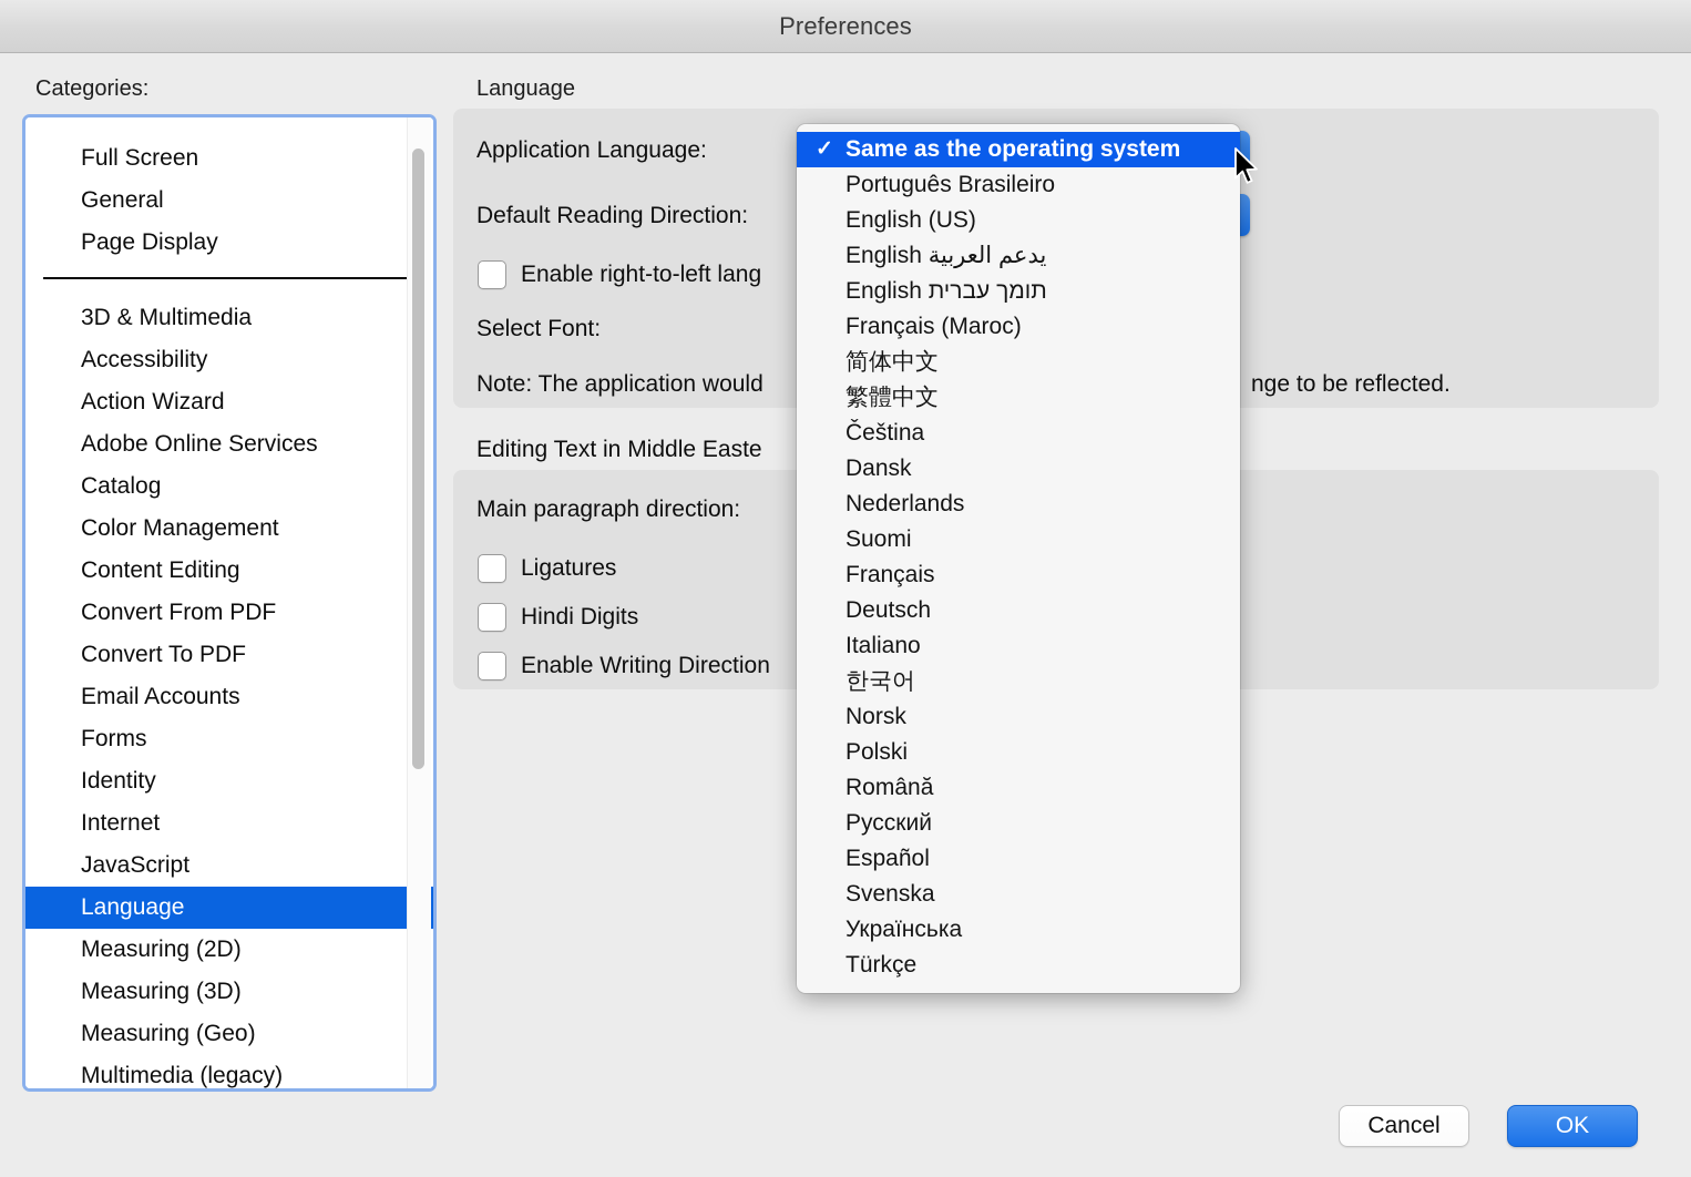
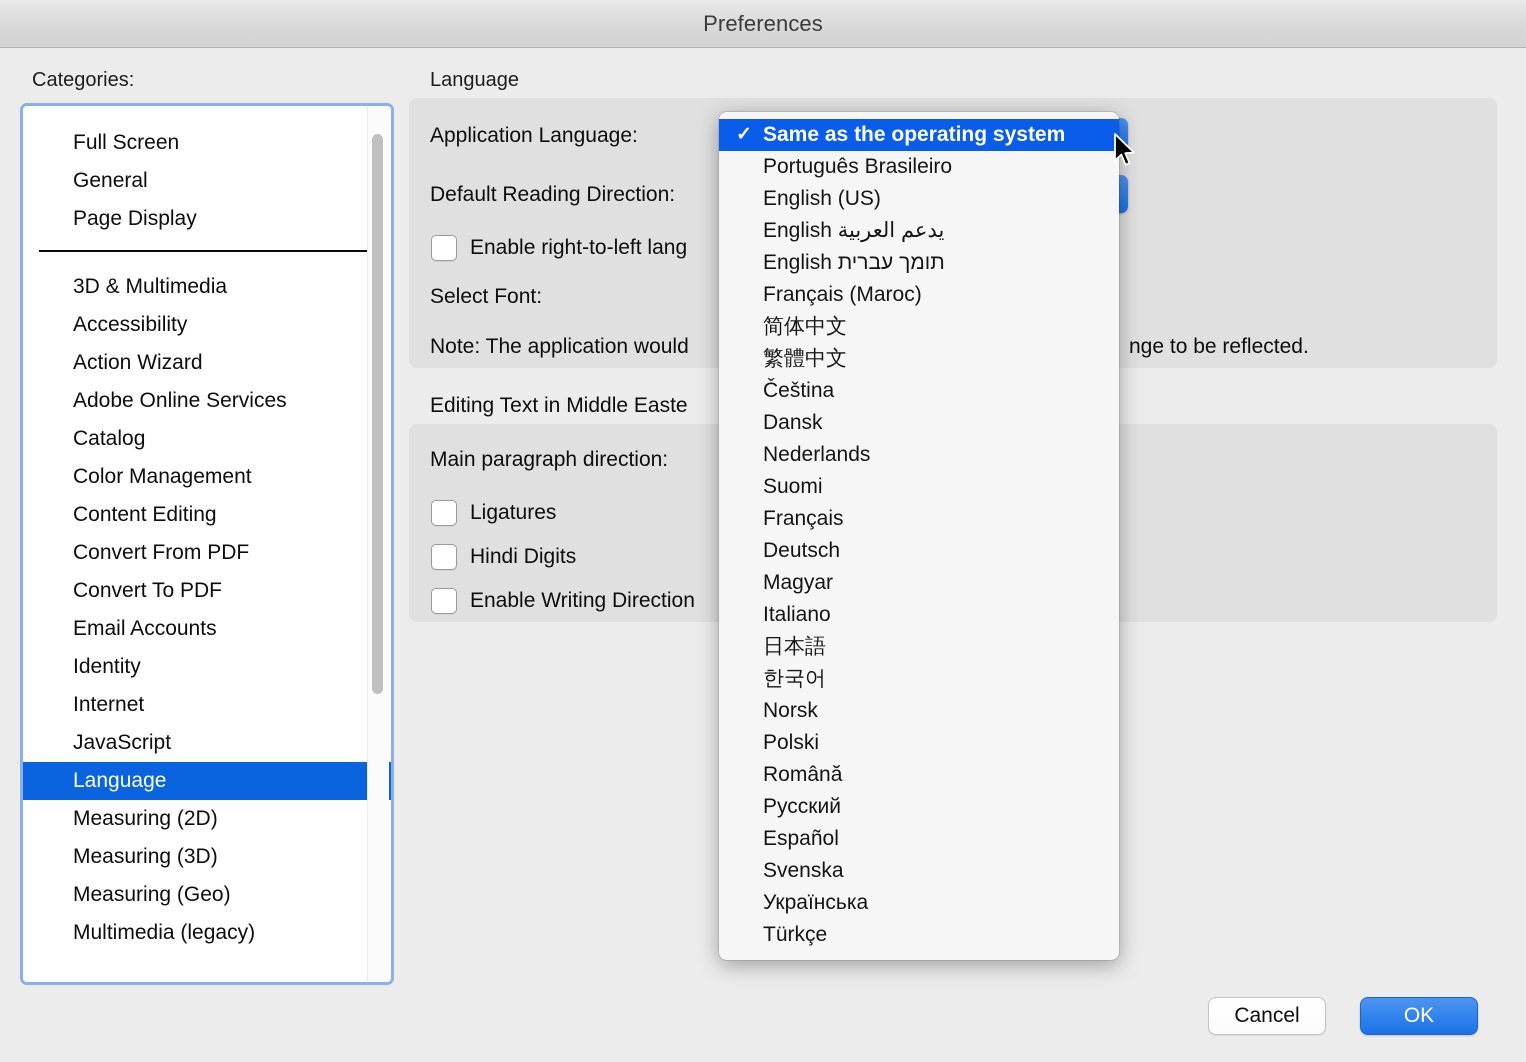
  Preferences
  Categories:
  Full Screen
  General
  Page Display
  3D & Multimedia
  Accessibility
  Action Wizard
  Adobe Online Services
  Catalog
  Color Management
  Content Editing
  Convert From PDF
  Convert To PDF
  Email Accounts
- Forms
  Identity
  Internet
  JavaScript
  Language
  Measuring (2D)
  Measuring (3D)
  Measuring (Geo)
  Multimedia (legacy)
  Language
  Application Language:
  Default Reading Direction:
  Select Font:
  Note: The application would
  nge to be reflected.
  Enable right-to-left lang
  Editing Text in Middle Easte
  Main paragraph direction:
  Ligatures
  Hindi Digits
  Enable Writing Direction
  ✓
  Same as the operating system
  Português Brasileiro
  English (US)
  English يدعم العربية
  English תומך עברית
  Français (Maroc)
  简体中文
  繁體中文
  Čeština
  Dansk
  Nederlands
  Suomi
  Français
  Deutsch
+ Magyar
  Italiano
+ 日本語
  한국어
  Norsk
  Polski
  Română
  Русский
  Español
  Svenska
  Українська
  Türkçe
  Cancel
  OK
